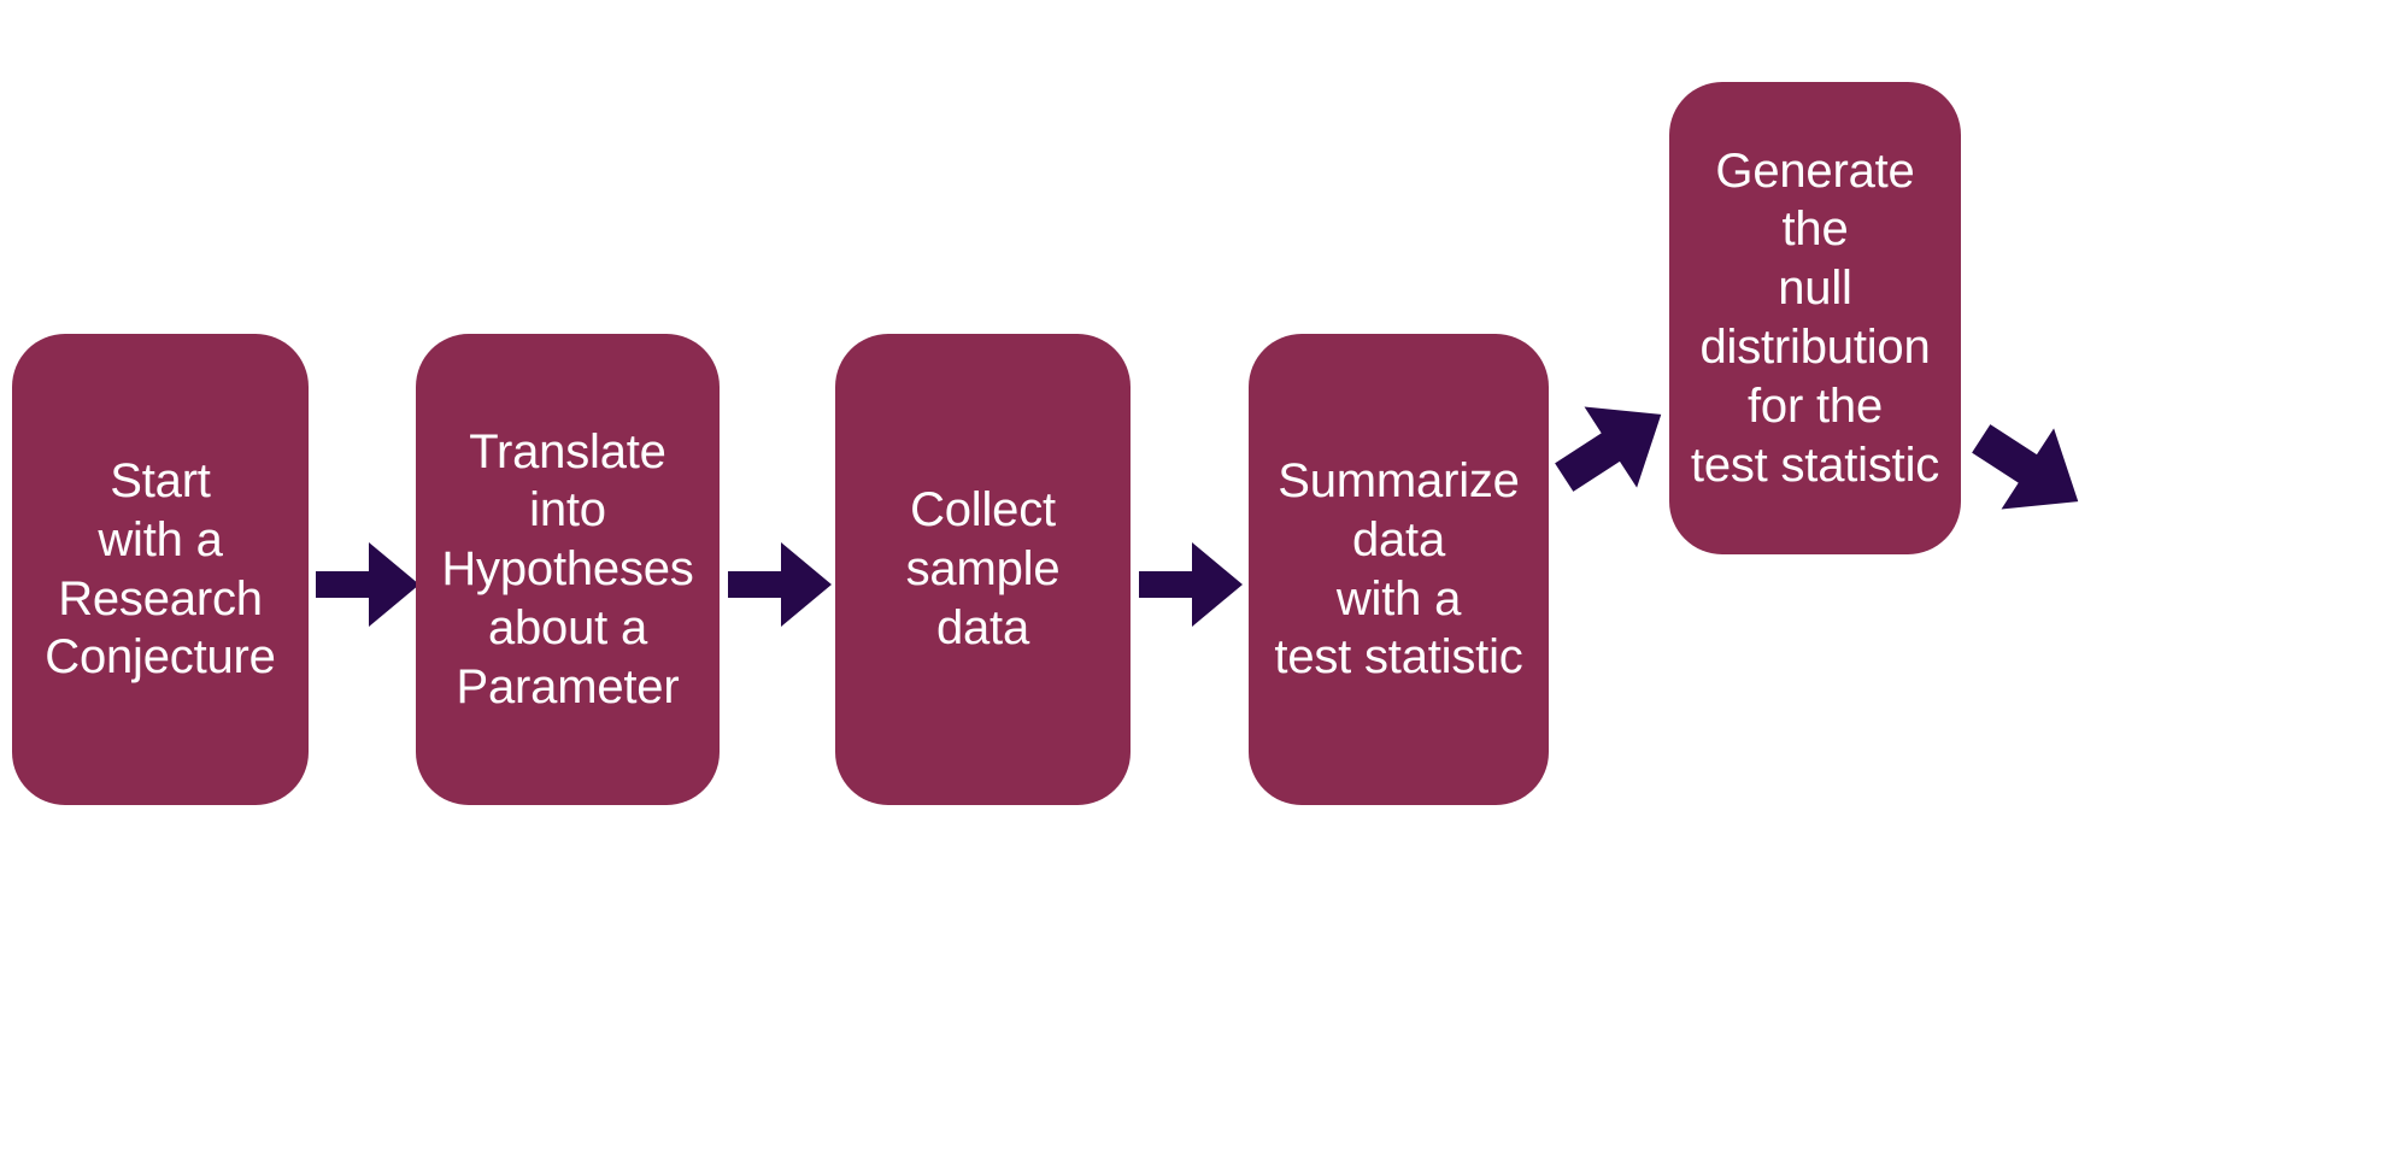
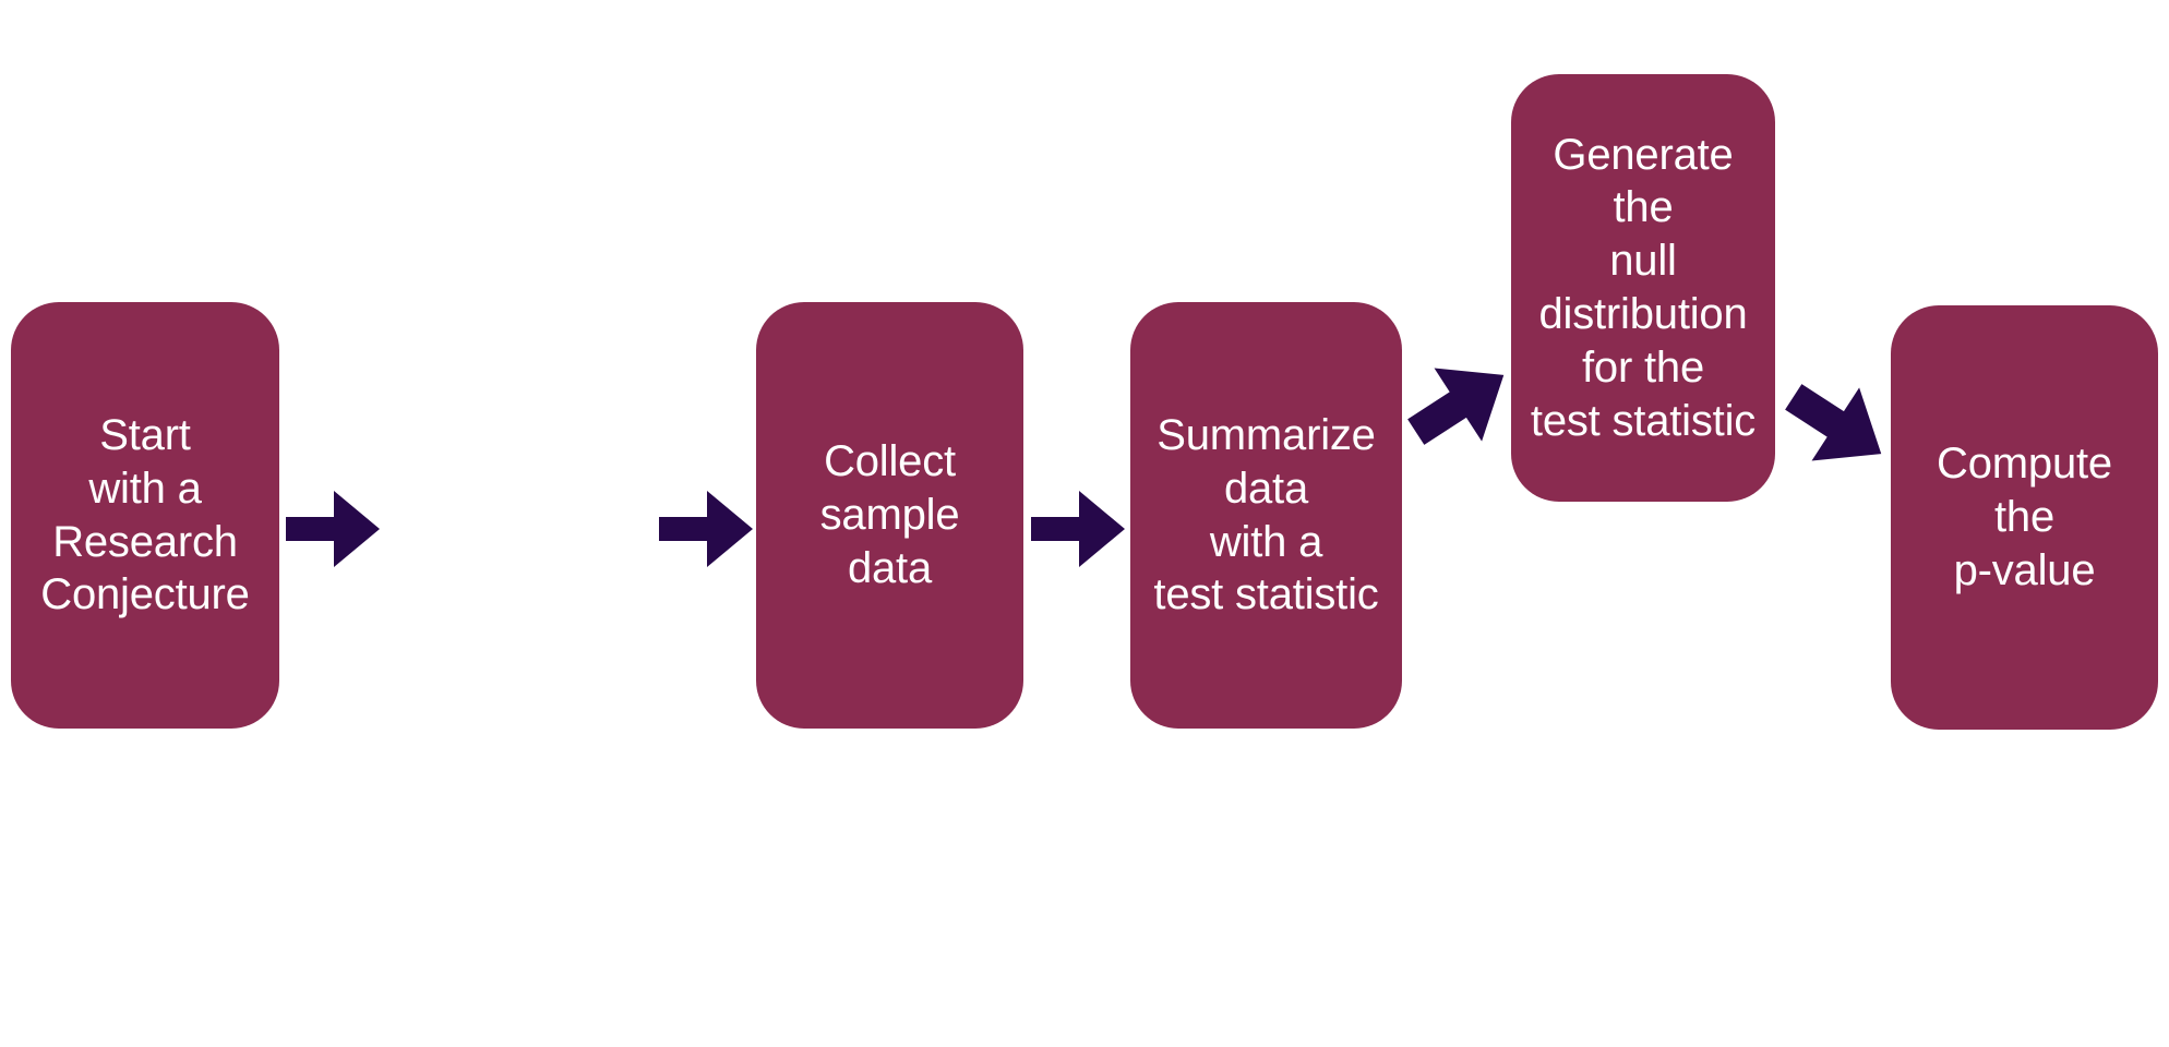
  Start
  with a
  Research
  Conjecture
- Translate
- into
- Hypotheses
- about a
- Parameter
  Collect
  sample
  data
  Summarize
  data
  with a
  test statistic
  Generate the
  null
  distribution
  for the
  test statistic
+ Compute
+ the
+ p-value
